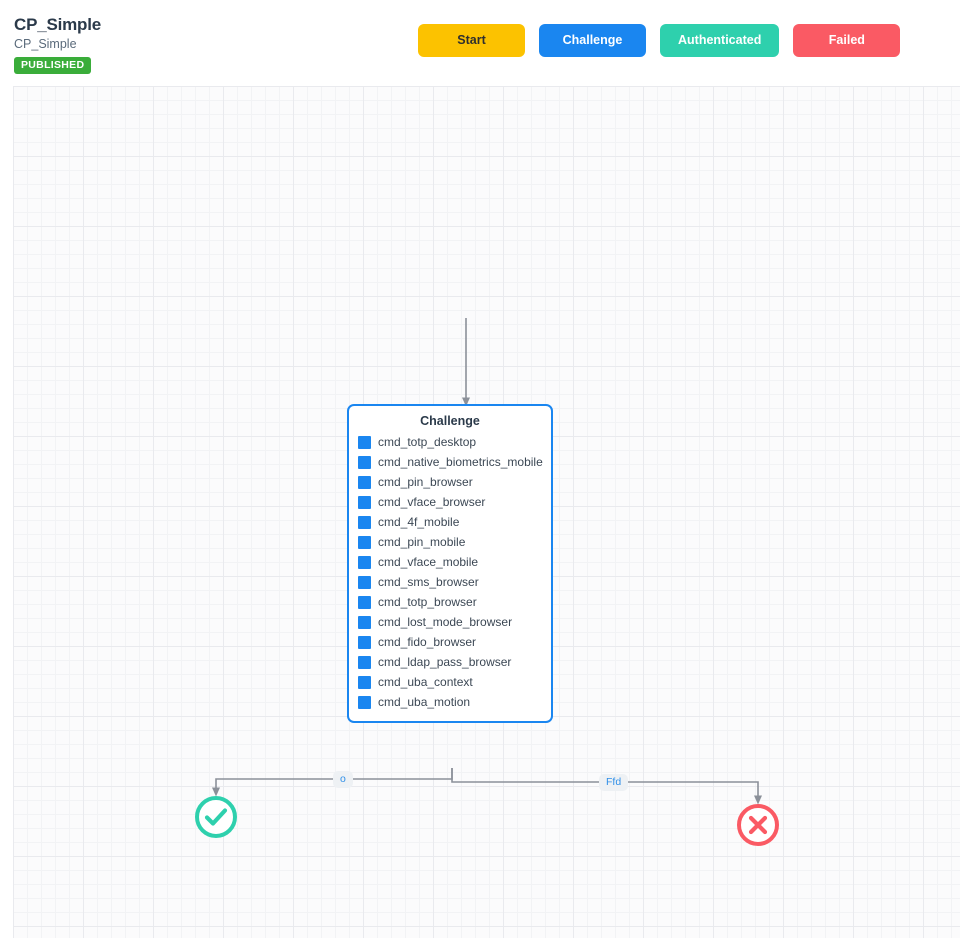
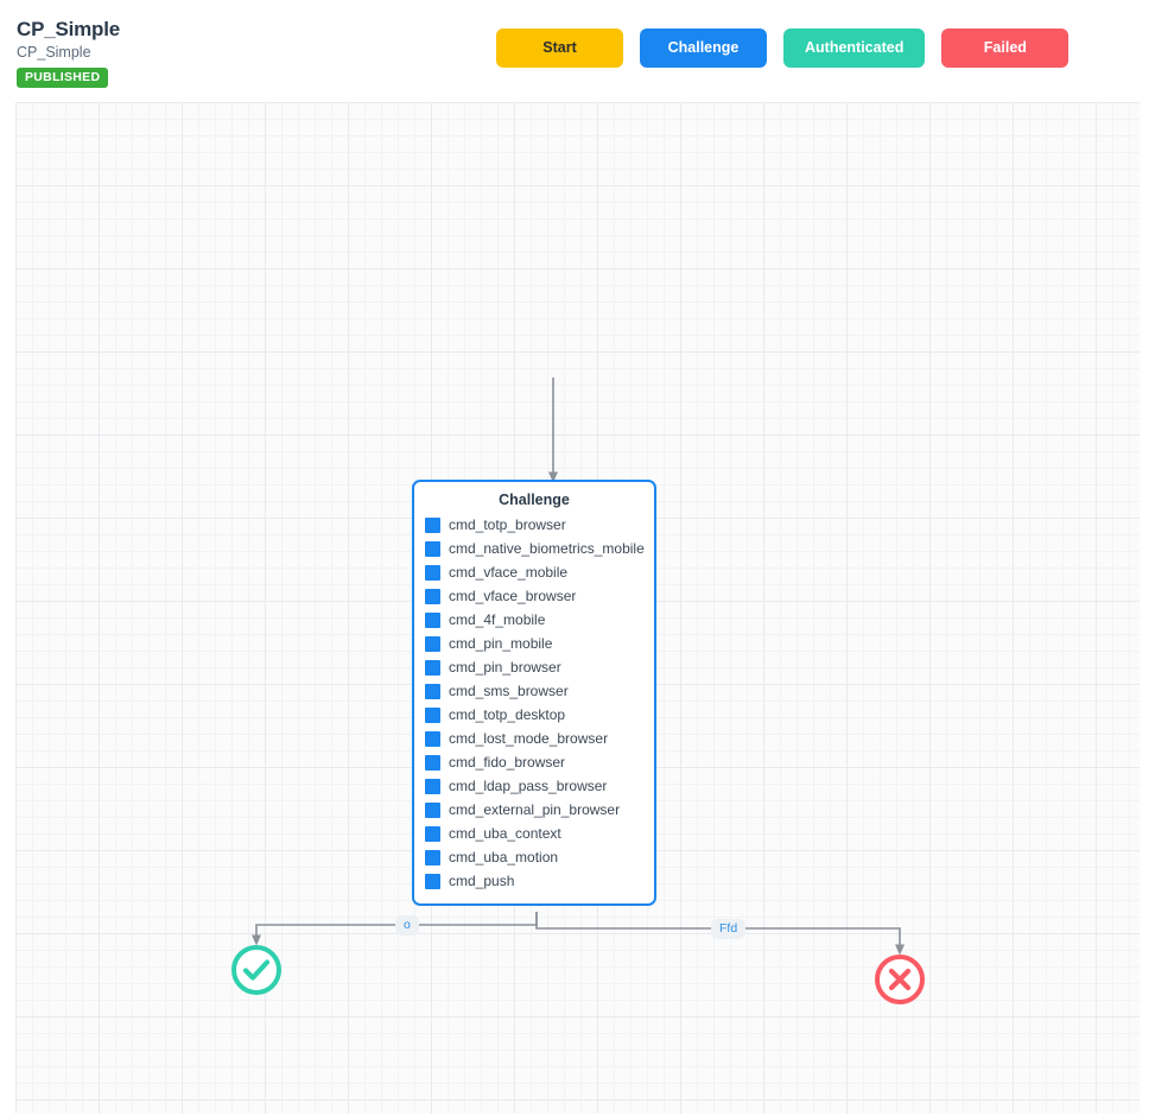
  CP_Simple
  CP_Simple
  PUBLISHED
  Start
  Challenge
  Authenticated
  Failed
  Challenge
- cmd_totp_desktop
+ cmd_totp_browser
  cmd_native_biometrics_mobile
- cmd_pin_browser
+ cmd_vface_mobile
  cmd_vface_browser
  cmd_4f_mobile
  cmd_pin_mobile
- cmd_vface_mobile
+ cmd_pin_browser
  cmd_sms_browser
- cmd_totp_browser
+ cmd_totp_desktop
  cmd_lost_mode_browser
  cmd_fido_browser
  cmd_ldap_pass_browser
+ cmd_external_pin_browser
  cmd_uba_context
  cmd_uba_motion
+ cmd_push
  o
  Ffd
